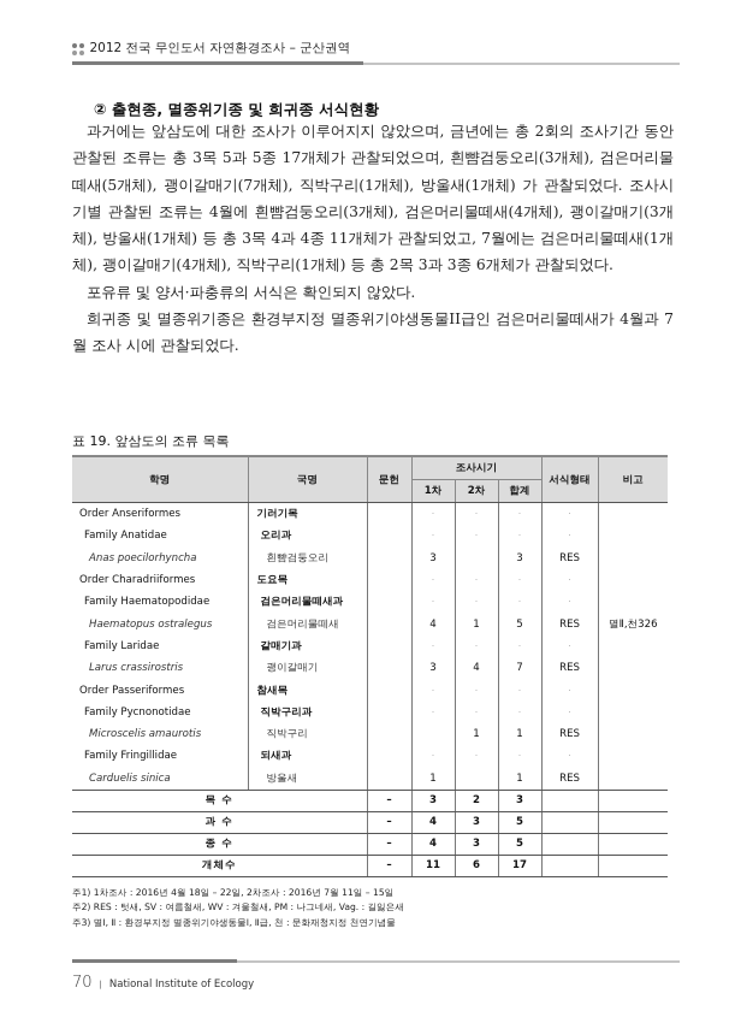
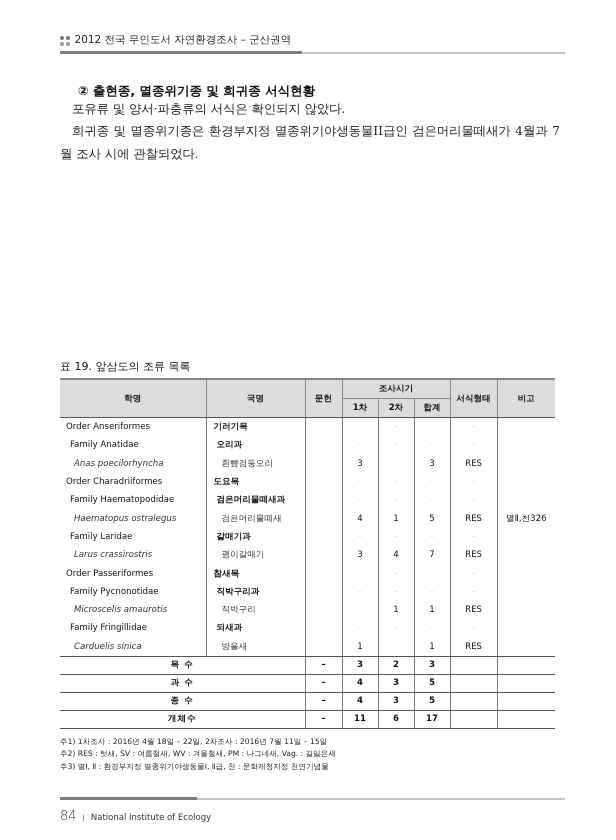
  2012 전국 무인도서 자연환경조사 – 군산권역
  ② 출현종, 멸종위기종 및 희귀종 서식현황
- 과거에는 앞삼도에 대한 조사가 이루어지지 않았으며, 금년에는 총 2회의 조사기간 동안 관찰된 조류는 총 3목 5과 5종 17개체가 관찰되었으며, 흰뺨검둥오리(3개체), 검은머리물떼새(5개체), 괭이갈매기(7개체), 직박구리(1개체), 방울새(1개체) 가 관찰되었다. 조사시기별 관찰된 조류는 4월에 흰뺨검둥오리(3개체), 검은머리물떼새(4개체), 괭이갈매기(3개체), 방울새(1개체) 등 총 3목 4과 4종 11개체가 관찰되었고, 7월에는 검은머리물떼새(1개체), 괭이갈매기(4개체), 직박구리(1개체) 등 총 2목 3과 3종 6개체가 관찰되었다.
  포유류 및 양서·파충류의 서식은 확인되지 않았다.
  희귀종 및 멸종위기종은 환경부지정 멸종위기야생동물II급인 검은머리물떼새가 4월과 7월 조사 시에 관찰되었다.
  표 19. 앞삼도의 조류 목록
  학명	국명	문헌	조사시기	서식형태	비고
  1차	2차	합계
  Order Anseriformes	기러기목		·	·	·	·
  Family Anatidae	오리과		·	·	·	·
  Anas poecilorhyncha	흰뺨검둥오리		3		3	RES
  Order Charadriiformes	도요목		·	·	·	·
  Family Haematopodidae	검은머리물떼새과		·	·	·	·
  Haematopus ostralegus	검은머리물떼새		4	1	5	RES	멸Ⅱ,천326
  Family Laridae	갈매기과		·	·	·	·
  Larus crassirostris	괭이갈매기		3	4	7	RES
  Order Passeriformes	참새목		·	·	·	·
  Family Pycnonotidae	직박구리과		·	·	·	·
  Microscelis amaurotis	직박구리			1	1	RES
  Family Fringillidae	되새과		·	·	·	·
  Carduelis sinica	방울새		1		1	RES
  목 수	–	3	2	3
  과 수	–	4	3	5
  종 수	–	4	3	5
  개체수	–	11	6	17
  주1) 1차조사 : 2016년 4월 18일 – 22일, 2차조사 : 2016년 7월 11일 – 15일
  주2) RES : 텃새, SV : 여름철새, WV : 겨울철새, PM : 나그네새, Vag. : 길잃은새
  주3) 멸Ⅰ, Ⅱ : 환경부지정 멸종위기야생동물Ⅰ, Ⅱ급, 천 : 문화재청지정 천연기념물
- 70
+ 84
  |
  National Institute of Ecology
